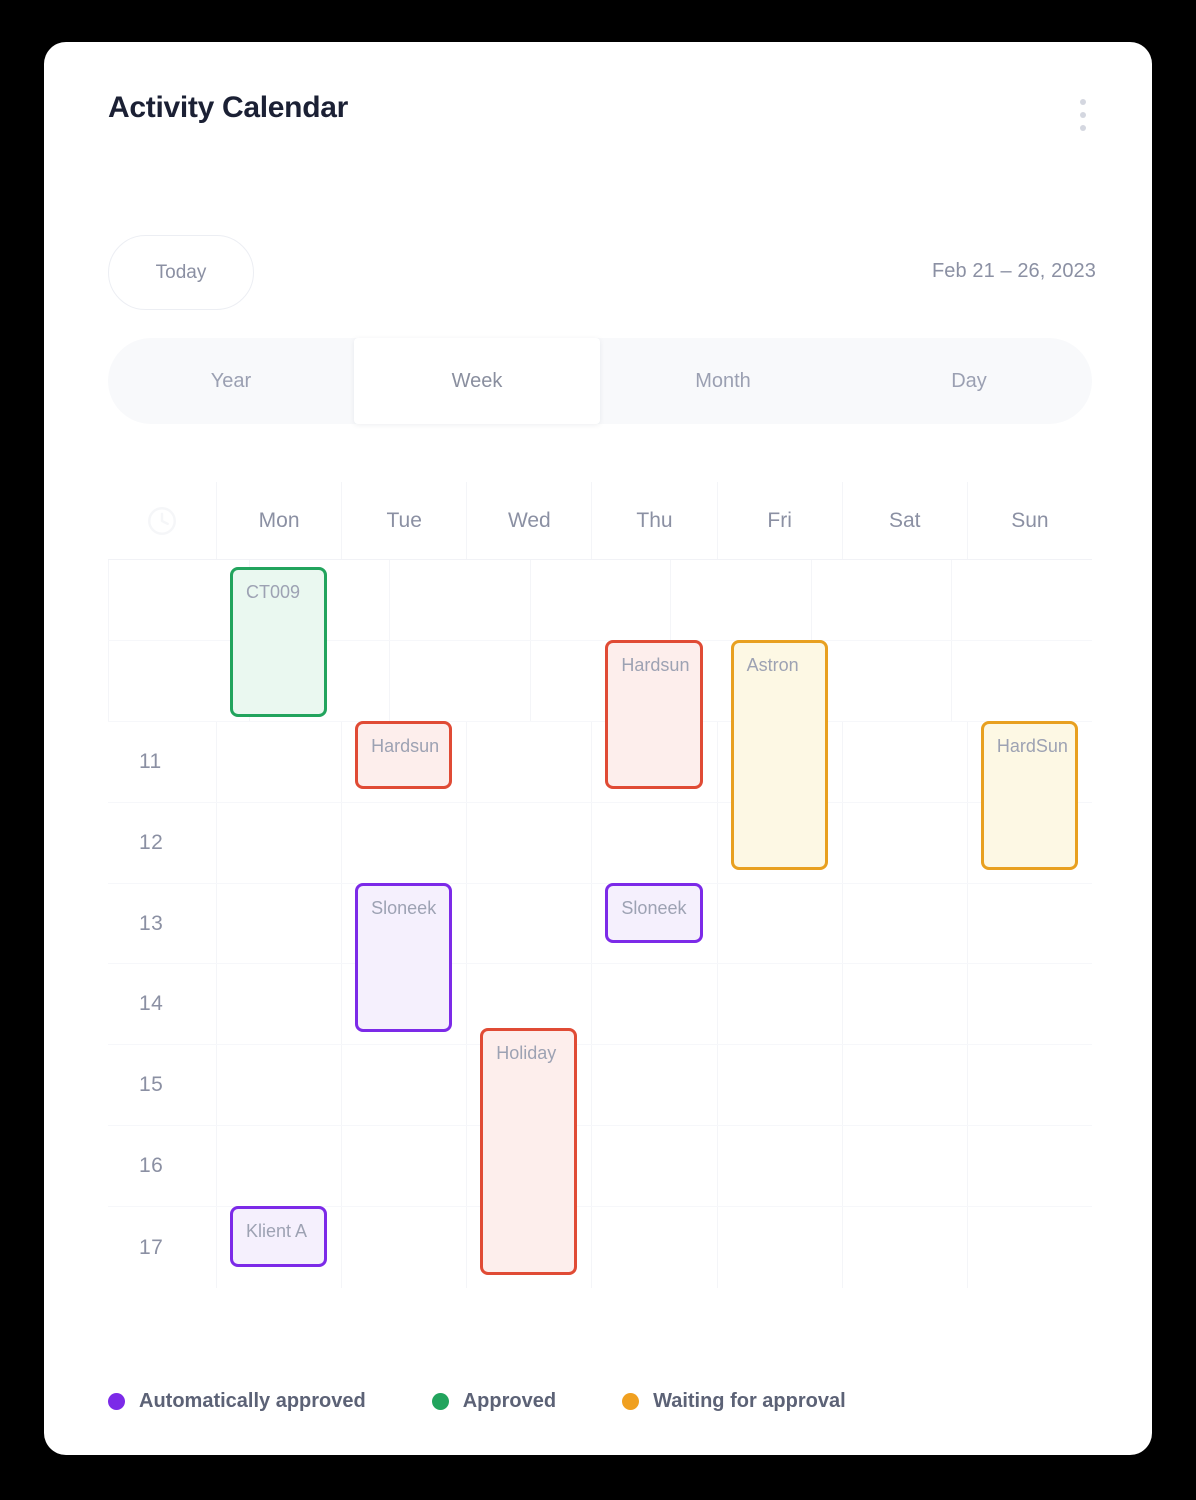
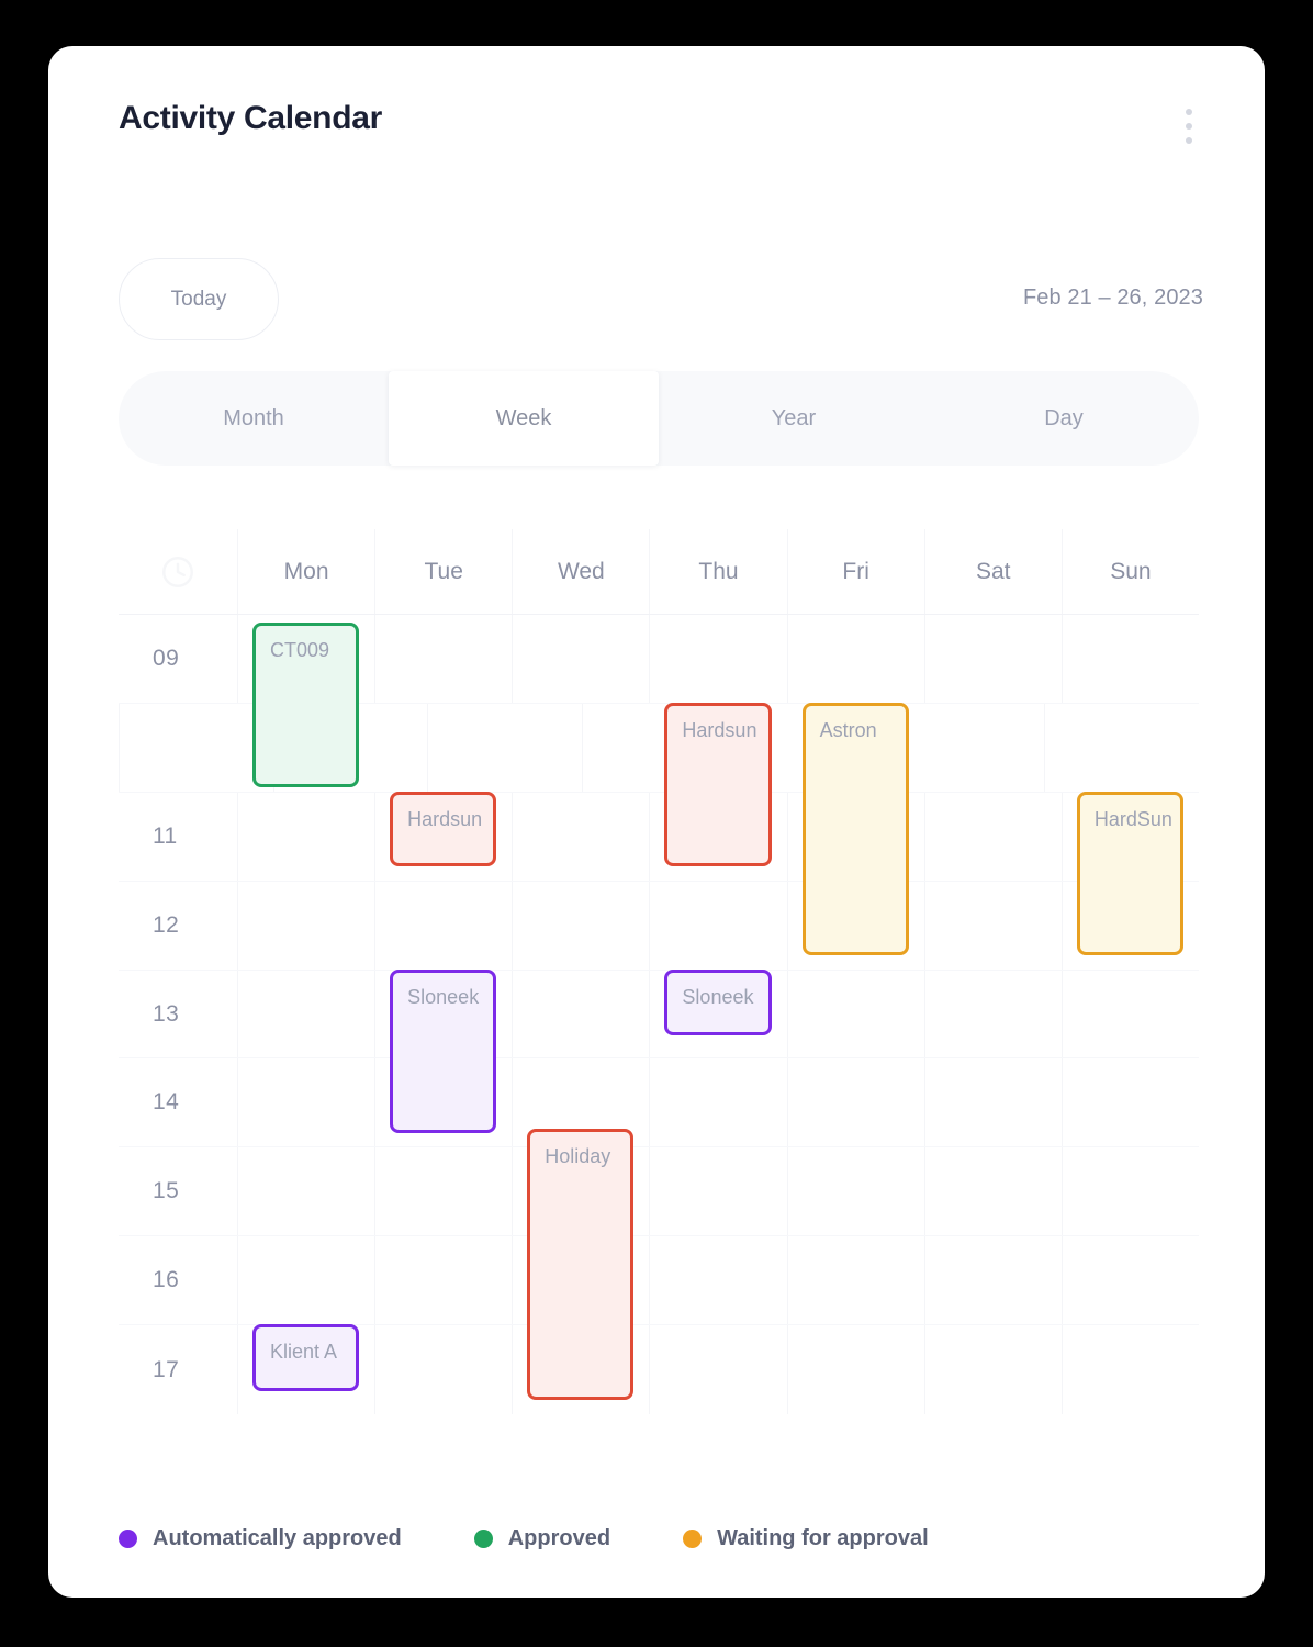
  Activity Calendar
  Today
  Feb 21 – 26, 2023
- Year
+ Month
  Week
- Month
+ Year
  Day
  Mon
  Tue
  Wed
  Thu
  Fri
  Sat
  Sun
+ 09
  11
  12
  13
  14
  15
  16
  17
  CT009
  Klient A
  Hardsun
  Sloneek
  Holiday
  Hardsun
  Sloneek
  Astron
  HardSun
  Automatically approved
  Approved
  Waiting for approval
